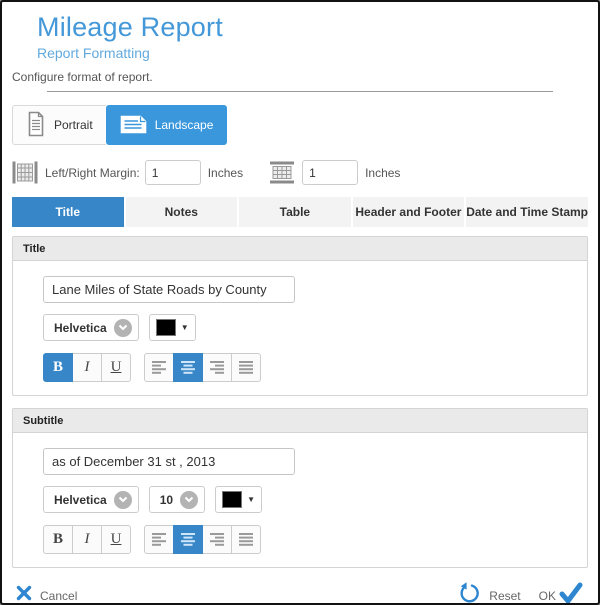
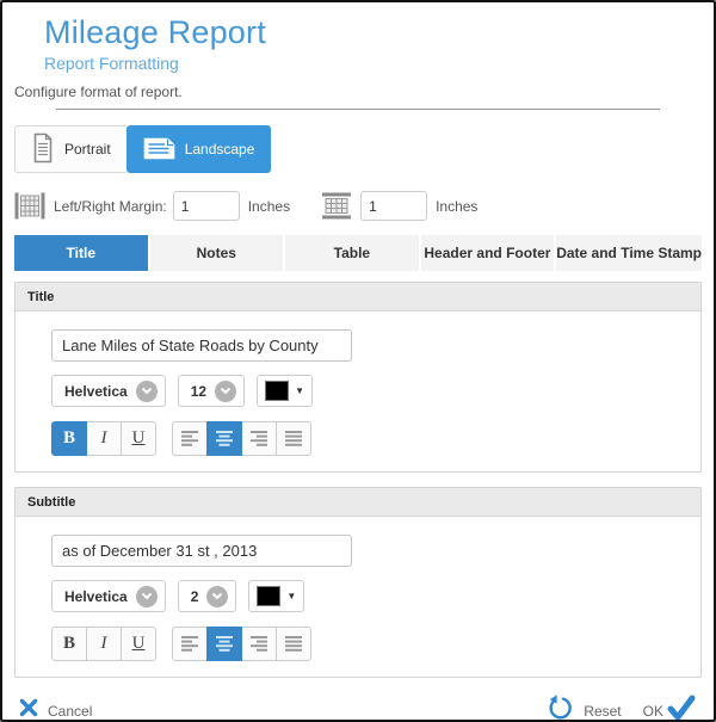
  Mileage Report
  Report Formatting
  Configure format of report.
  Portrait
  Landscape
  Left/Right Margin:
  1
  Inches
  1
  Inches
  Title
  Notes
  Table
  Header and Footer
  Date and Time Stamp
  Title
  Lane Miles of State Roads by County
  Helvetica
+ 12
  ▼
  B
  I
  U
  Subtitle
  as of December 31 st , 2013
  Helvetica
- 10
+ 2
  ▼
  B
  I
  U
  Cancel
  Reset
  OK
